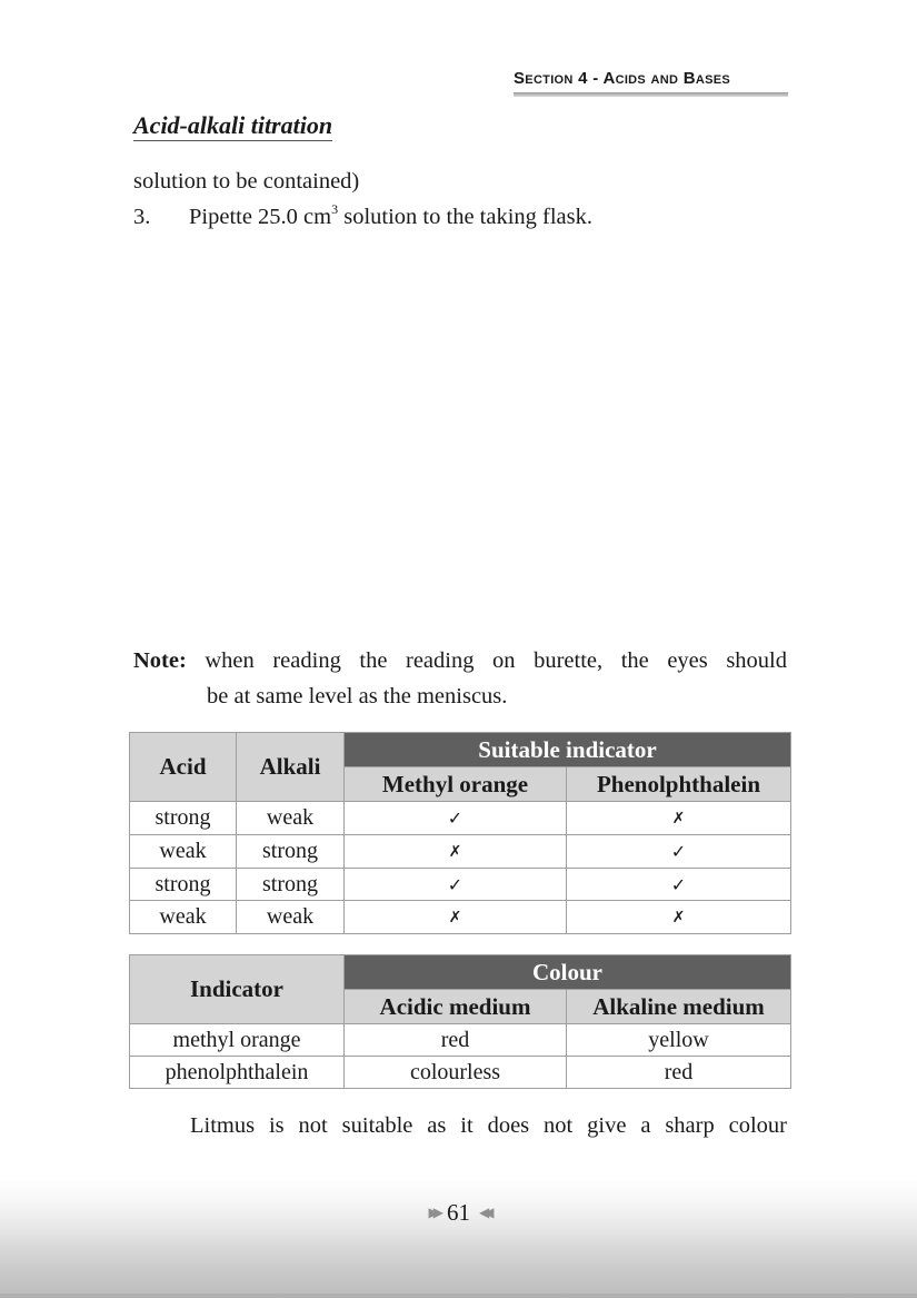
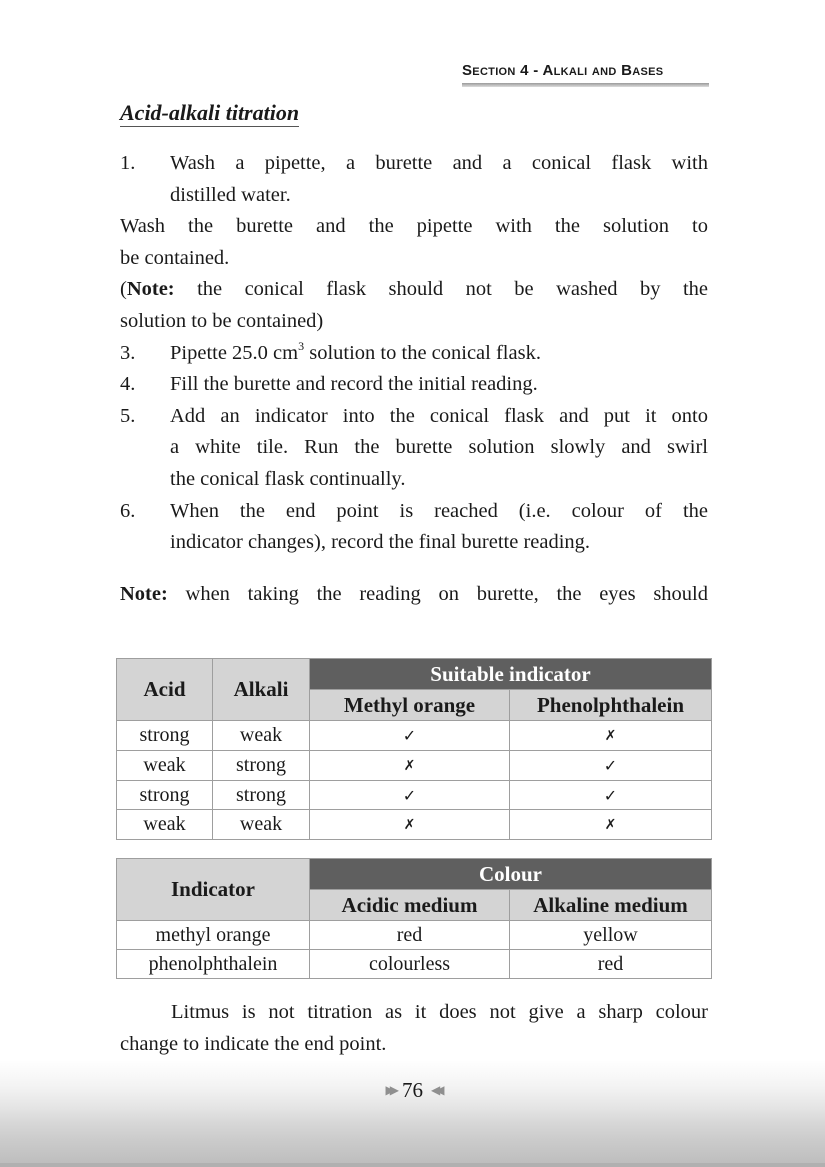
- Section 4 - Acids and Bases
+ Section 4 - Alkali and Bases
  Acid-alkali titration
+ 1.
+ Wash a pipette, a burette and a conical flask with
+ distilled water.
+ Wash the burette and the pipette with the solution to
+ be contained.
+ (Note: the conical flask should not be washed by the
  solution to be contained)
  3.
- Pipette 25.0 cm3 solution to the taking flask.
+ Pipette 25.0 cm3 solution to the conical flask.
+ 4.
+ Fill the burette and record the initial reading.
+ 5.
+ Add an indicator into the conical flask and put it onto
+ a white tile. Run the burette solution slowly and swirl
+ the conical flask continually.
+ 6.
+ When the end point is reached (i.e. colour of the
+ indicator changes), record the final burette reading.
- Note: when reading the reading on burette, the eyes should
+ Note: when taking the reading on burette, the eyes should
- be at same level as the meniscus.
  Acid	Alkali	Suitable indicator
  Methyl orange	Phenolphthalein
  strong	weak	✓	✗
  weak	strong	✗	✓
  strong	strong	✓	✓
  weak	weak	✗	✗
  Indicator	Colour
  Acidic medium	Alkaline medium
  methyl orange	red	yellow
  phenolphthalein	colourless	red
- Litmus is not suitable as it does not give a sharp colour
+ Litmus is not titration as it does not give a sharp colour
+ change to indicate the end point.
- ▶▶ 61 ◀◀
+ ▶▶ 76 ◀◀
